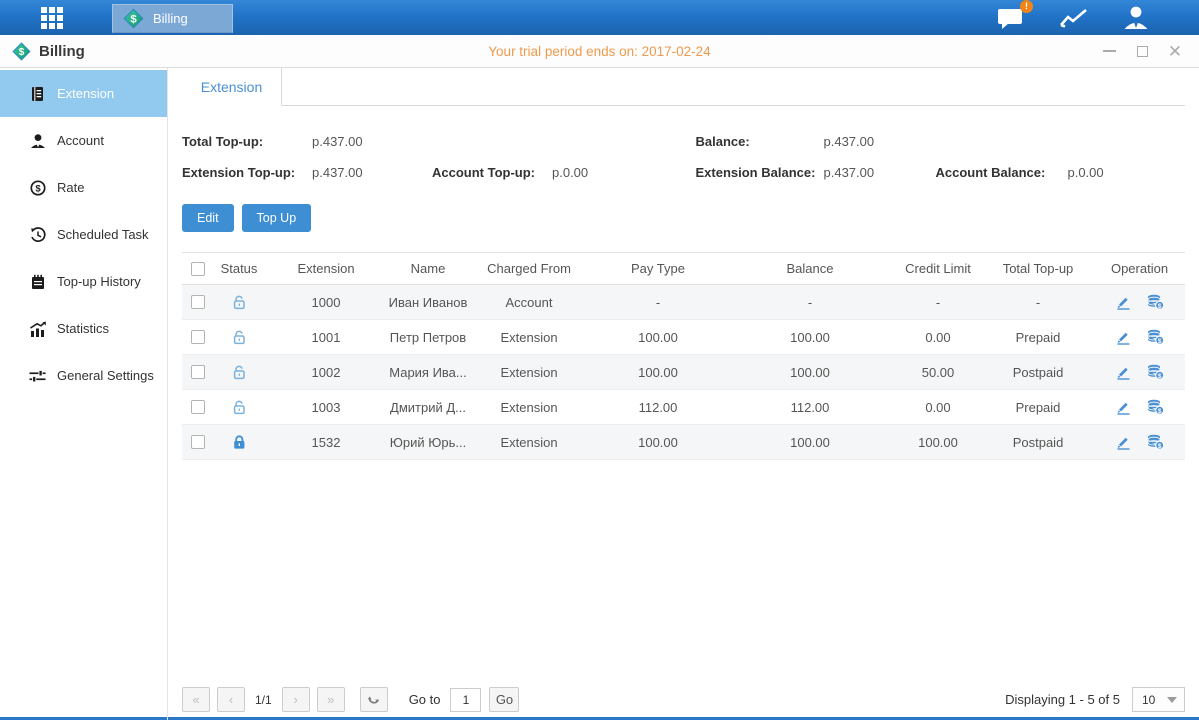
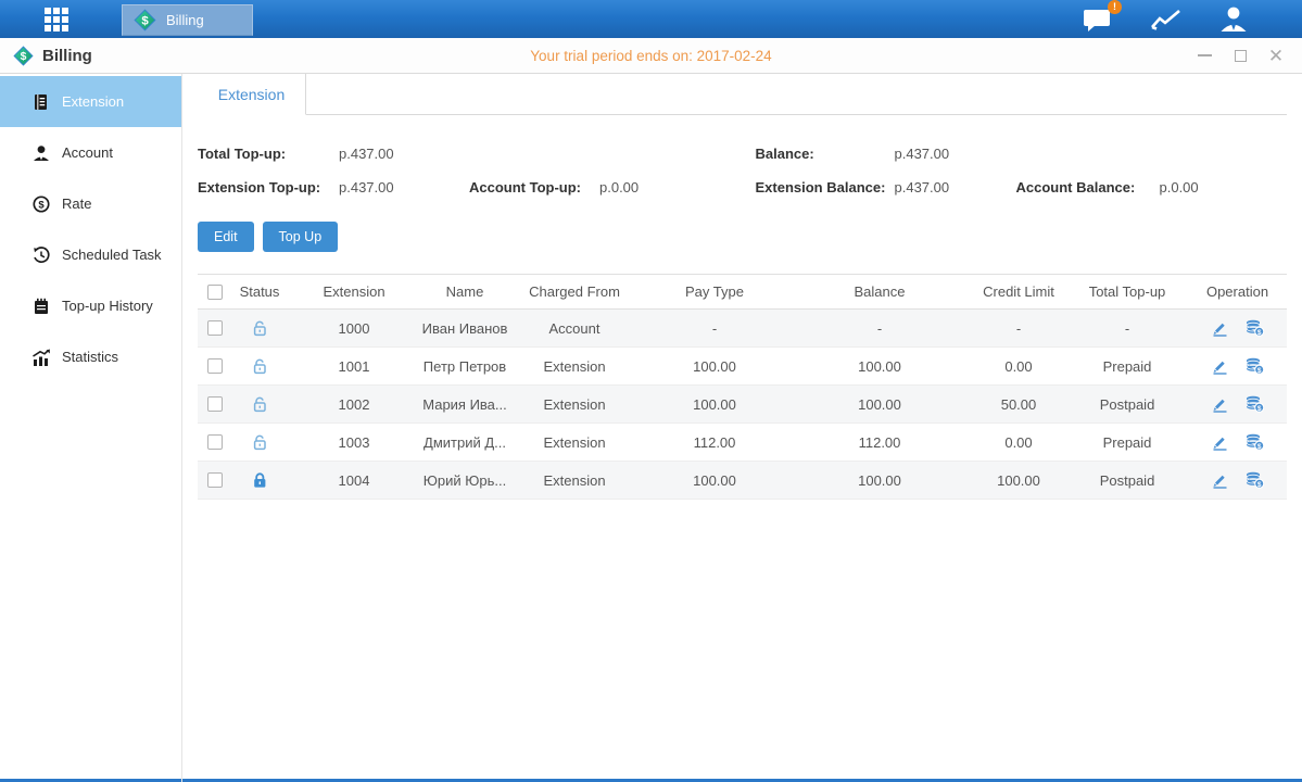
  $
  Billing
  !
  $
  Billing
  Your trial period ends on: 2017-02-24
  ✕
  Extension
  Account
  $
  Rate
  Scheduled Task
  Top-up History
  Statistics
- General Settings
  Extension
  Total Top-up:
  p.437.00
  Extension Top-up:
  p.437.00
  Account Top-up:
  p.0.00
  Balance:
  p.437.00
  Extension Balance:
  p.437.00
  Account Balance:
  p.0.00
  Edit
  Top Up
  Status
  Extension
  Name
  Charged From
  Pay Type
  Balance
  Credit Limit
  Total Top-up
  Operation
  1000
  Иван Иванов
  Account
  -
  -
  -
  -
  1001
  Петр Петров
  Extension
  100.00
  100.00
  0.00
  Prepaid
  1002
  Мария Ива...
  Extension
  100.00
  100.00
  50.00
  Postpaid
  1003
  Дмитрий Д...
  Extension
  112.00
  112.00
  0.00
  Prepaid
- 1532
+ 1004
  Юрий Юрь...
  Extension
  100.00
  100.00
  100.00
  Postpaid
- «
- ‹
- 1/1
- ›
- »
- Go to
- 1
- Go
- Displaying 1 - 5 of 5
- 10
